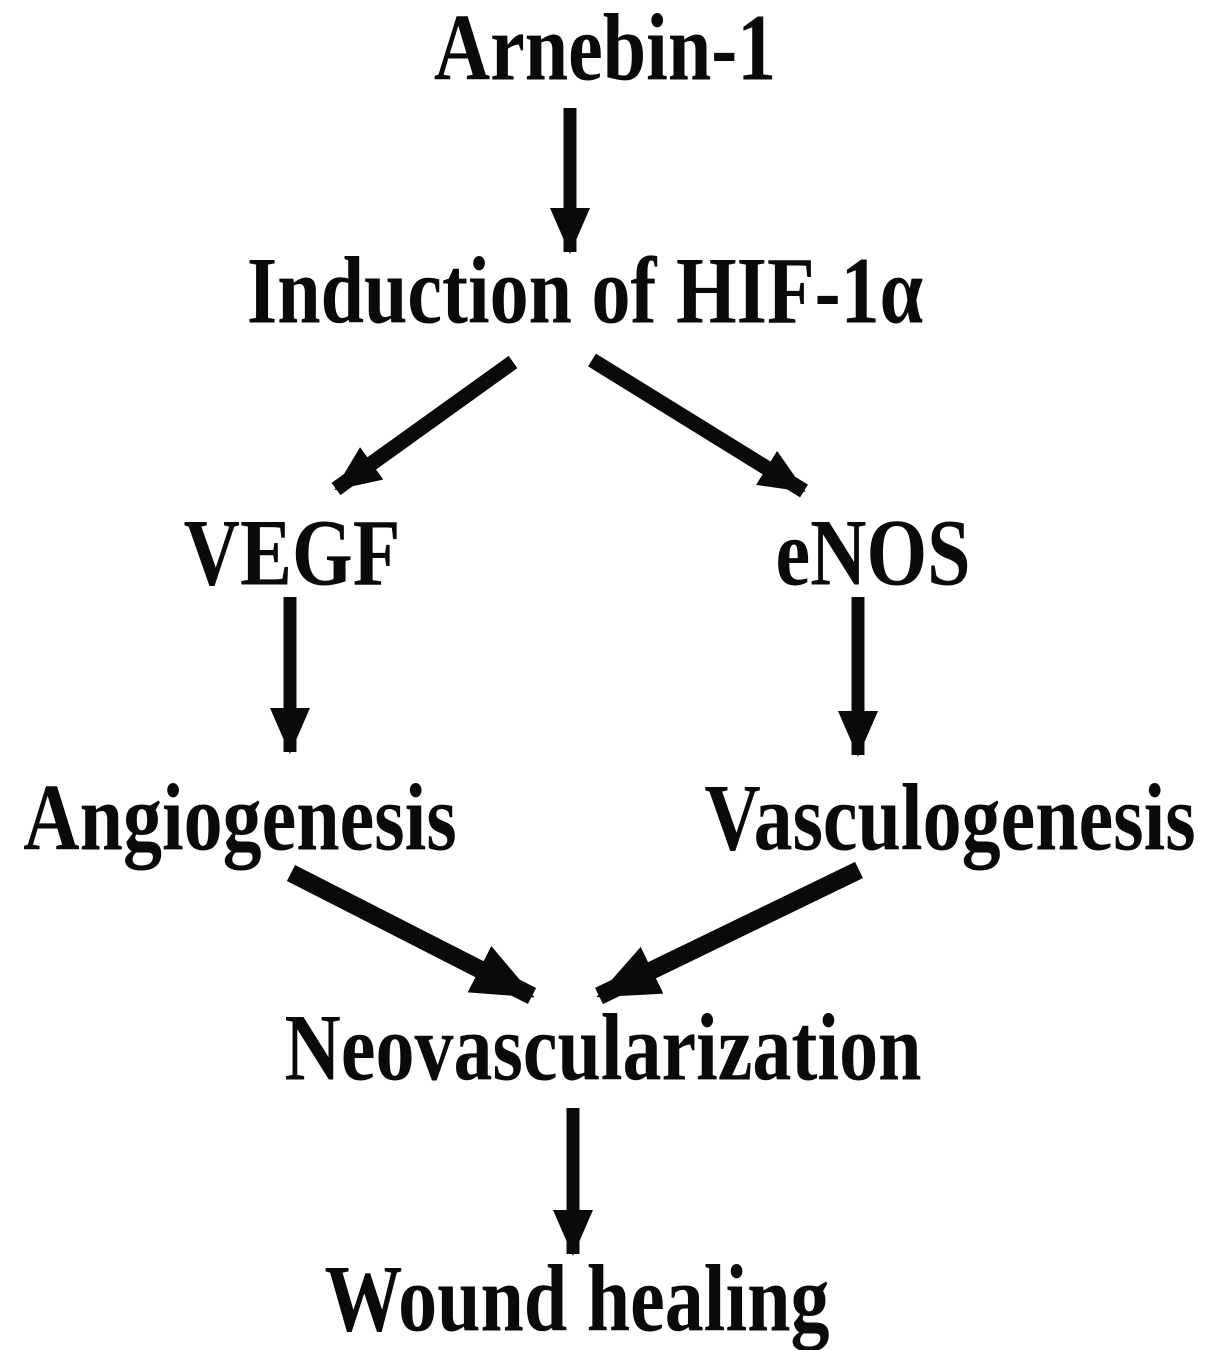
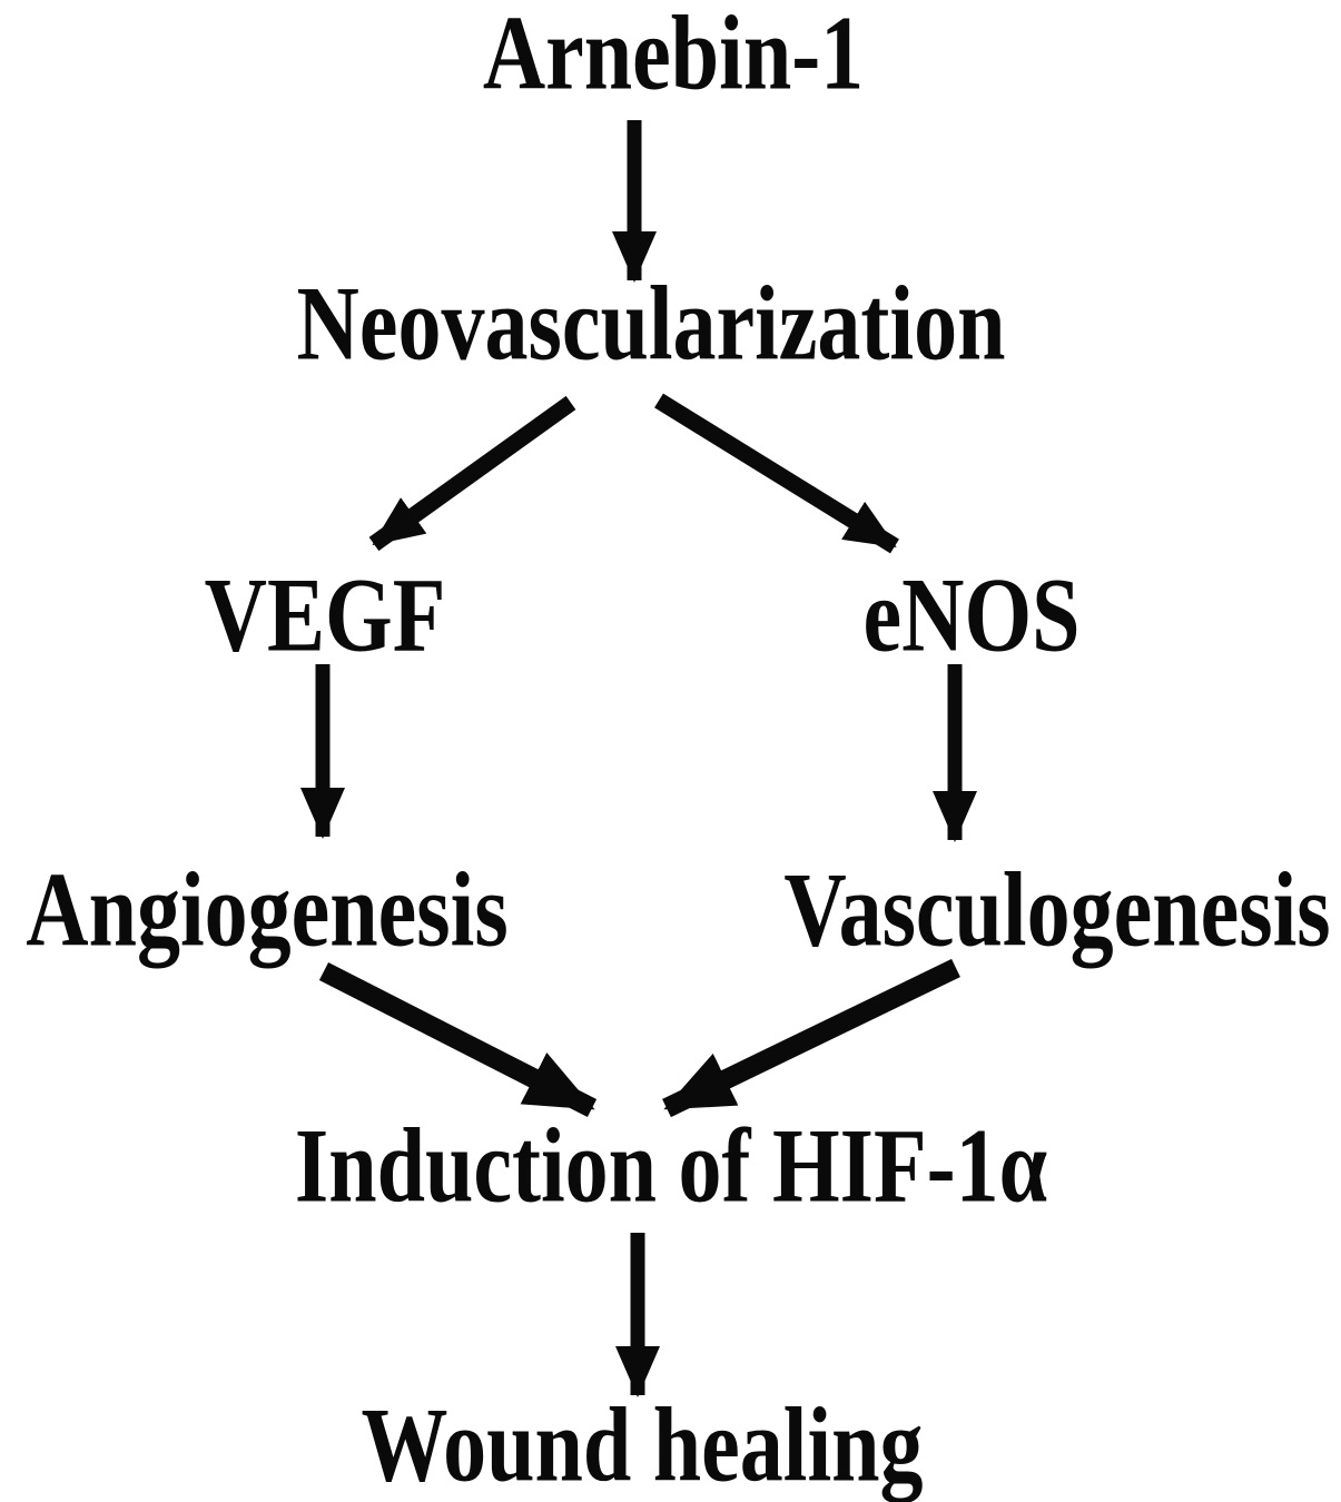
  Arnebin-1
- Induction of HIF-1α
+ Neovascularization
  VEGF
  eNOS
  Angiogenesis
  Vasculogenesis
- Neovascularization
+ Induction of HIF-1α
  Wound healing
